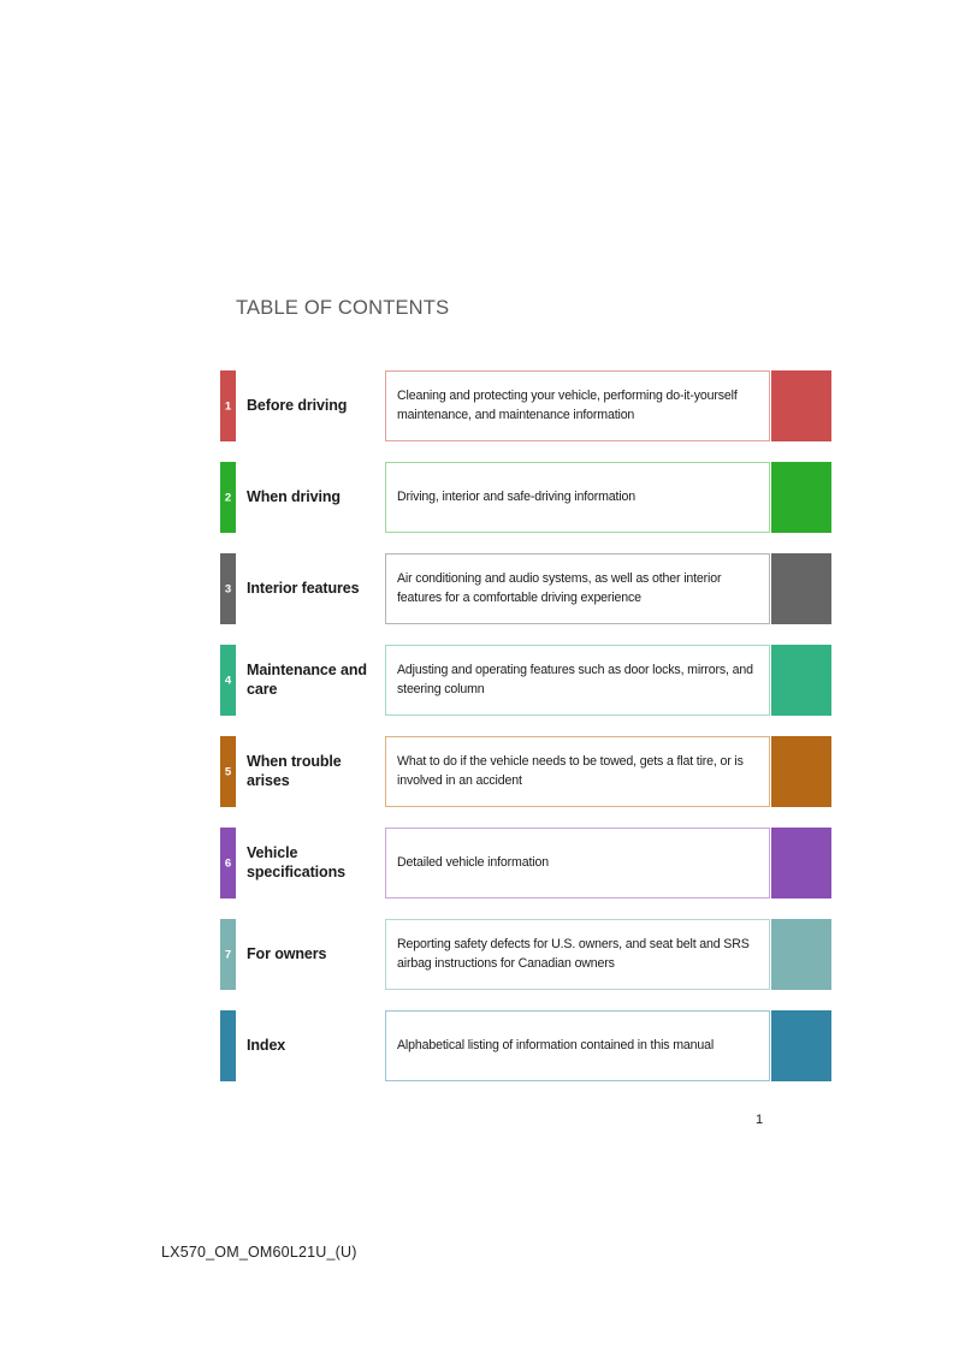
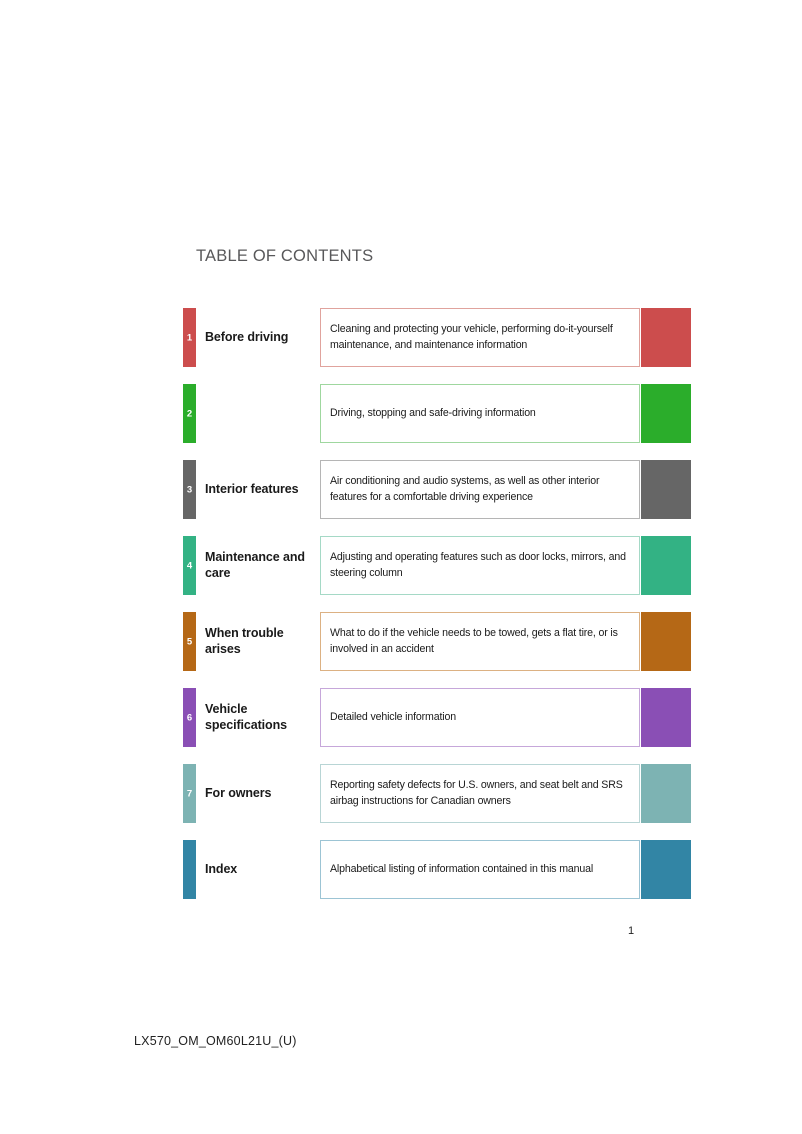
  TABLE OF CONTENTS
  1
  Before driving
  Cleaning and protecting your vehicle, performing do-it-yourself maintenance, and maintenance information
  2
- When driving
- Driving, interior and safe-driving information
+ Driving, stopping and safe-driving information
  3
  Interior features
  Air conditioning and audio systems, as well as other interior features for a comfortable driving experience
  4
  Maintenance and care
  Adjusting and operating features such as door locks, mirrors, and steering column
  5
  When trouble arises
  What to do if the vehicle needs to be towed, gets a flat tire, or is involved in an accident
  6
  Vehicle specifications
  Detailed vehicle information
  7
  For owners
  Reporting safety defects for U.S. owners, and seat belt and SRS airbag instructions for Canadian owners
  Index
  Alphabetical listing of information contained in this manual
  1
  LX570_OM_OM60L21U_(U)
